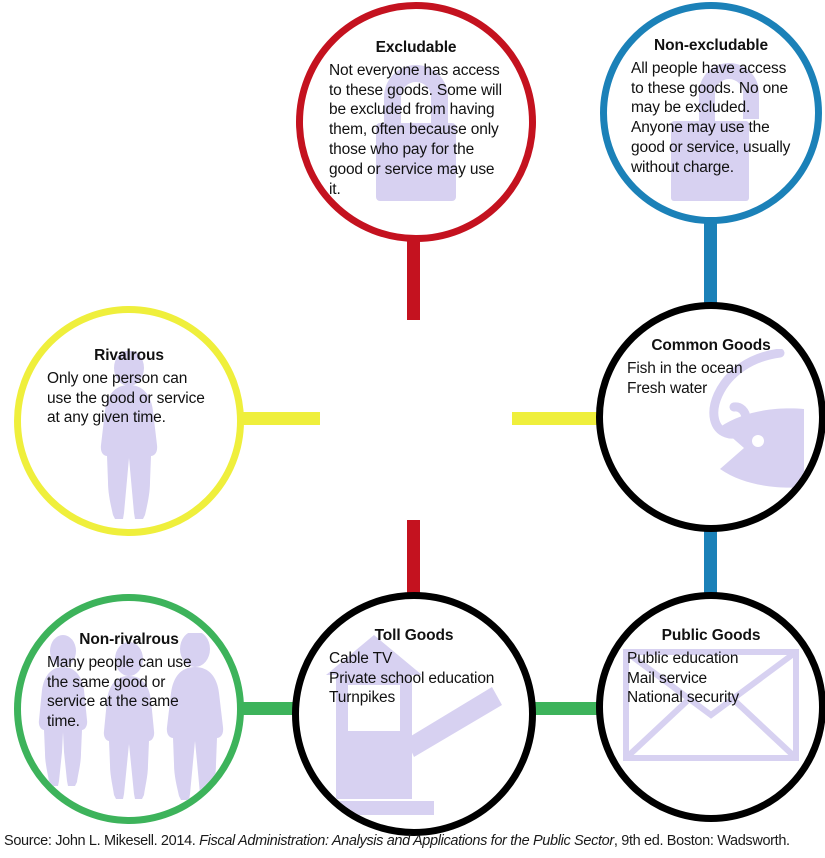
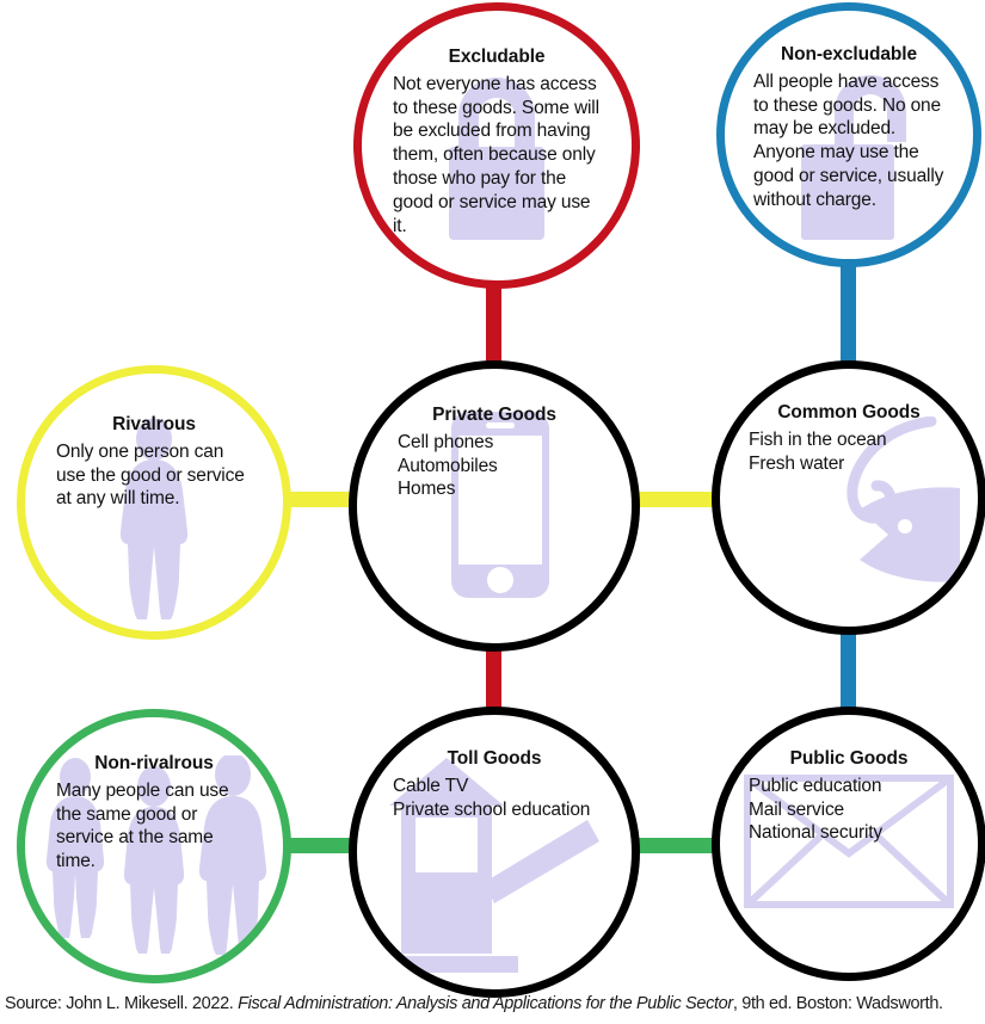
  Excludable
  Not everyone has access to these goods. Some will be excluded from having them, often because only those who pay for the good or service may use it.
  Non-excludable
  All people have access to these goods. No one may be excluded. Anyone may use the good or service, usually without charge.
  Rivalrous
- Only one person can use the good or service at any given time.
+ Only one person can use the good or service at any will time.
+ Private Goods
+ Cell phones
+ Automobiles
+ Homes
  Common Goods
  Fish in the ocean
  Fresh water
  Non-rivalrous
  Many people can use the same good or service at the same time.
  Toll Goods
  Cable TV
  Private school education
- Turnpikes
  Public Goods
  Public education
  Mail service
  National security
- Source: John L. Mikesell. 2014. Fiscal Administration: Analysis and Applications for the Public Sector, 9th ed. Boston: Wadsworth.
+ Source: John L. Mikesell. 2022. Fiscal Administration: Analysis and Applications for the Public Sector, 9th ed. Boston: Wadsworth.
